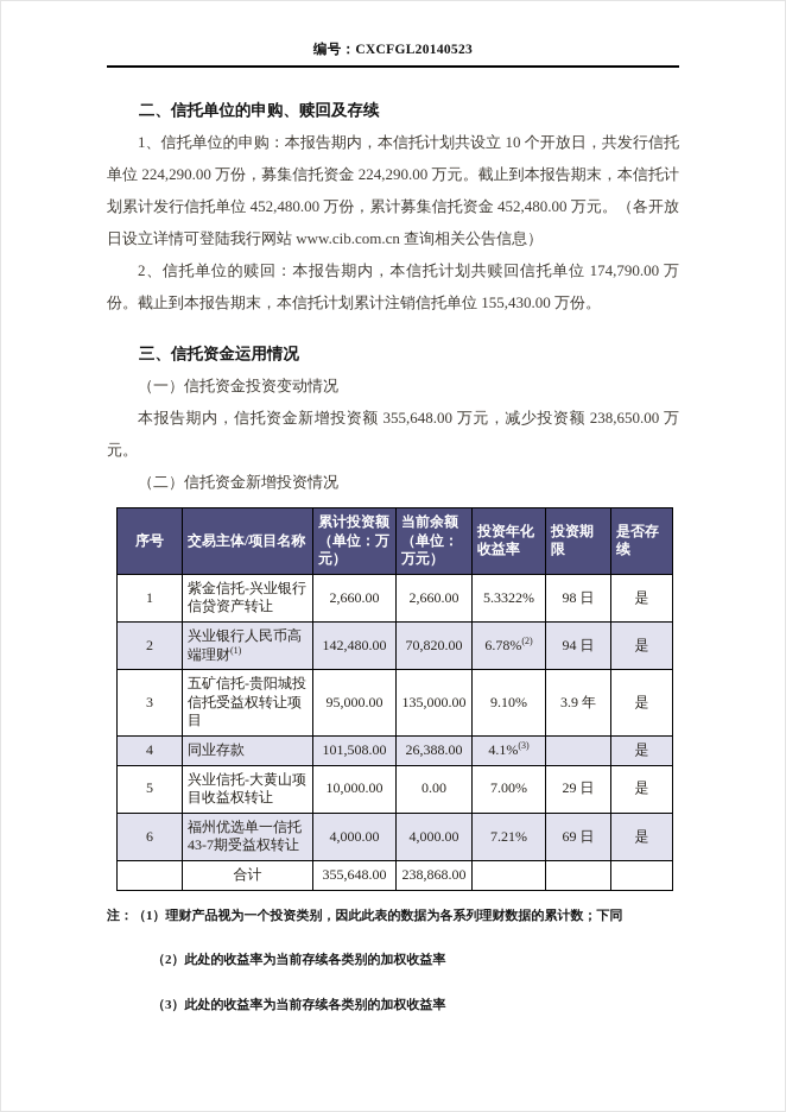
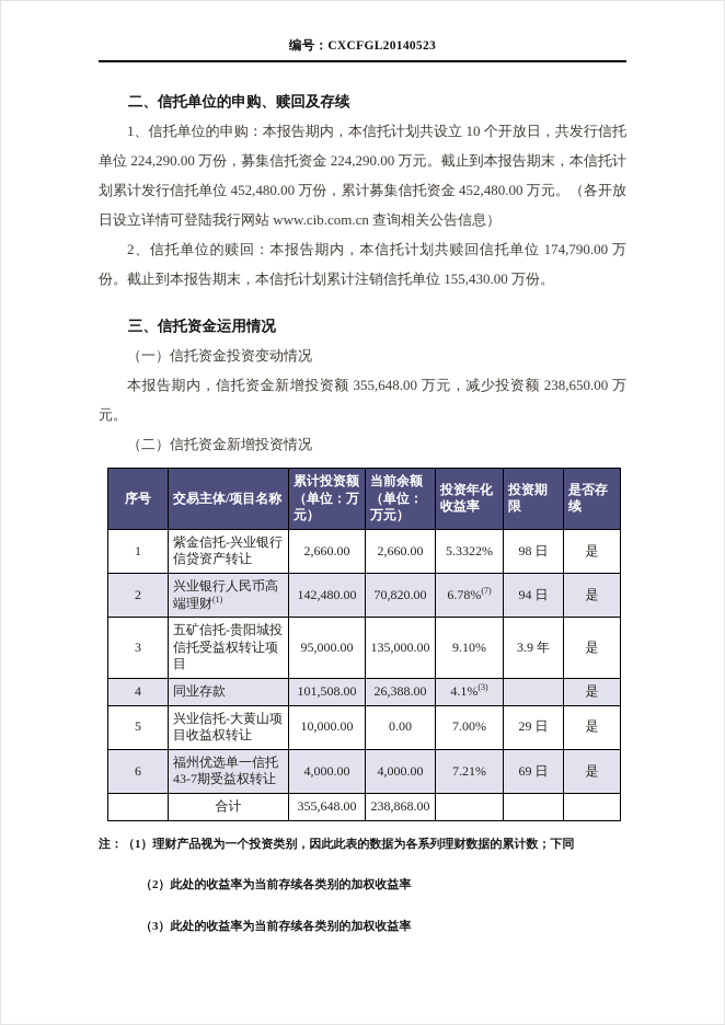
  编号：CXCFGL20140523
  二、信托单位的申购、赎回及存续
  1、信托单位的申购：本报告期内，本信托计划共设立 10 个开放日，共发行信托单位 224,290.00 万份，募集信托资金 224,290.00 万元。截止到本报告期末，本信托计划累计发行信托单位 452,480.00 万份，累计募集信托资金 452,480.00 万元。（各开放日设立详情可登陆我行网站 www.cib.com.cn 查询相关公告信息）
  2、信托单位的赎回：本报告期内，本信托计划共赎回信托单位 174,790.00 万份。截止到本报告期末，本信托计划累计注销信托单位 155,430.00 万份。
  三、信托资金运用情况
  （一）信托资金投资变动情况
  本报告期内，信托资金新增投资额 355,648.00 万元，减少投资额 238,650.00 万元。
  （二）信托资金新增投资情况
  序号	交易主体/项目名称	累计投资额（单位：万元）	当前余额（单位：万元）	投资年化收益率	投资期限	是否存续
  1	紫金信托-兴业银行信贷资产转让	2,660.00	2,660.00	5.3322%	98 日	是
- 2	兴业银行人民币高端理财(1)	142,480.00	70,820.00	6.78%(2)	94 日	是
+ 2	兴业银行人民币高端理财(1)	142,480.00	70,820.00	6.78%(7)	94 日	是
  3	五矿信托-贵阳城投信托受益权转让项目	95,000.00	135,000.00	9.10%	3.9 年	是
  4	同业存款	101,508.00	26,388.00	4.1%(3)		是
  5	兴业信托-大黄山项目收益权转让	10,000.00	0.00	7.00%	29 日	是
  6	福州优选单一信托43-7期受益权转让	4,000.00	4,000.00	7.21%	69 日	是
  	合计	355,648.00	238,868.00
  注：（1）理财产品视为一个投资类别，因此此表的数据为各系列理财数据的累计数；下同
  （2）此处的收益率为当前存续各类别的加权收益率
  （3）此处的收益率为当前存续各类别的加权收益率
